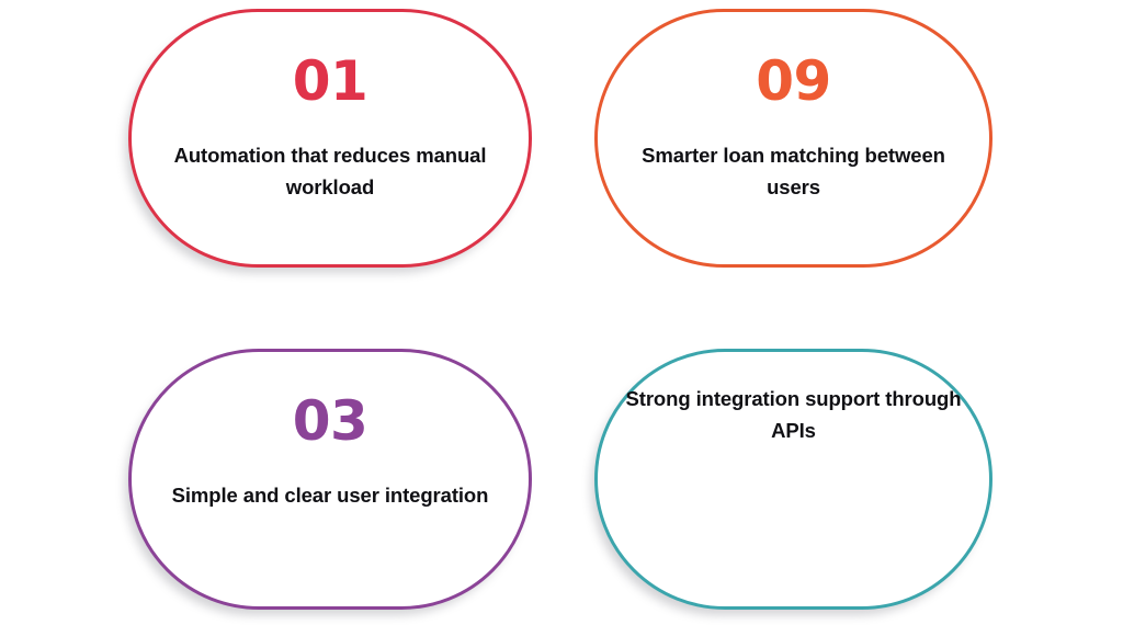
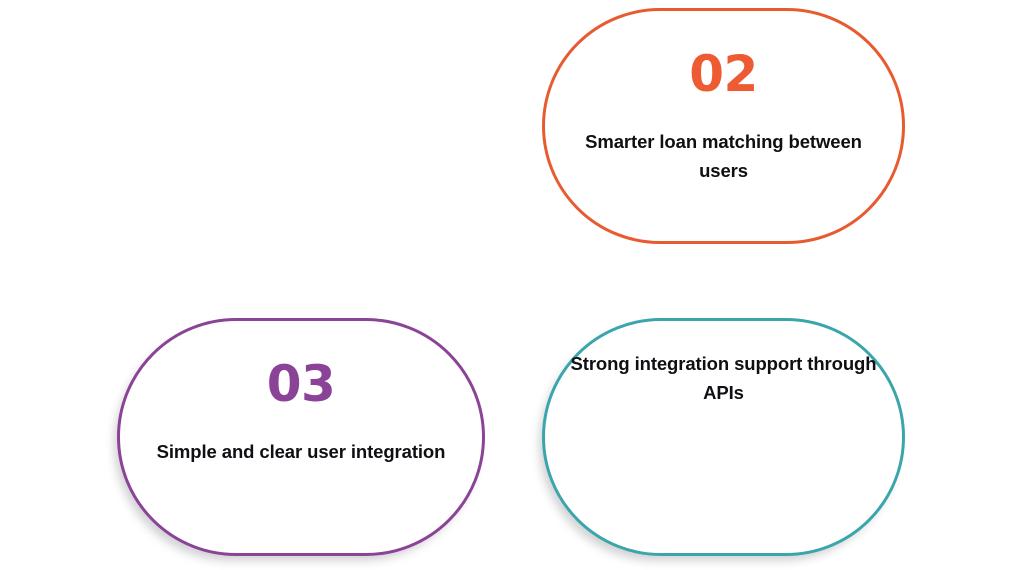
- 01
- Automation that reduces manual workload
- 09
+ 02
  Smarter loan matching between users
  03
  Simple and clear user integration
  Strong integration support through APIs
